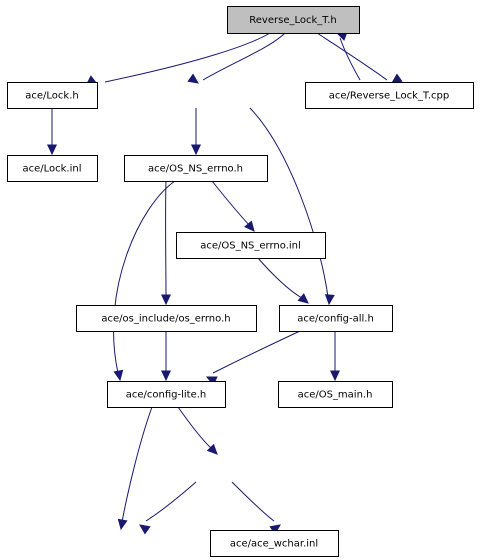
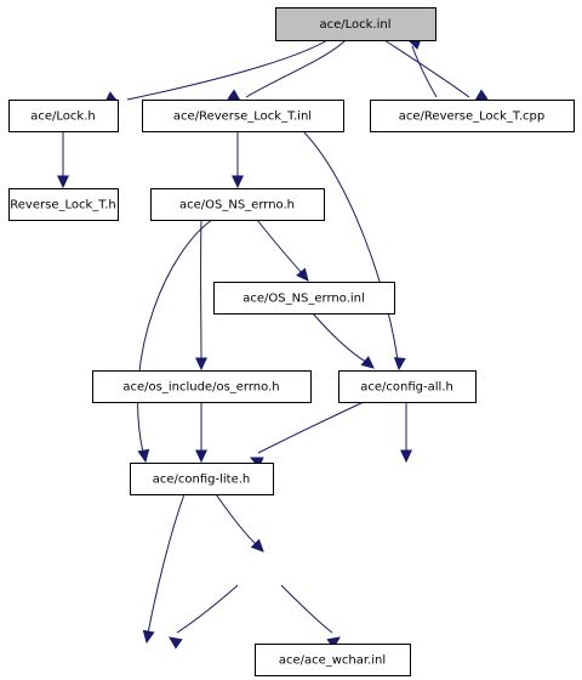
- Reverse_Lock_T.h
+ ace/Lock.inl
  ace/Lock.h
+ ace/Reverse_Lock_T.inl
  ace/Reverse_Lock_T.cpp
- ace/Lock.inl
+ Reverse_Lock_T.h
  ace/OS_NS_errno.h
  ace/OS_NS_errno.inl
  ace/os_include/os_errno.h
  ace/config-all.h
  ace/config-lite.h
- ace/OS_main.h
  ace/ace_wchar.inl
